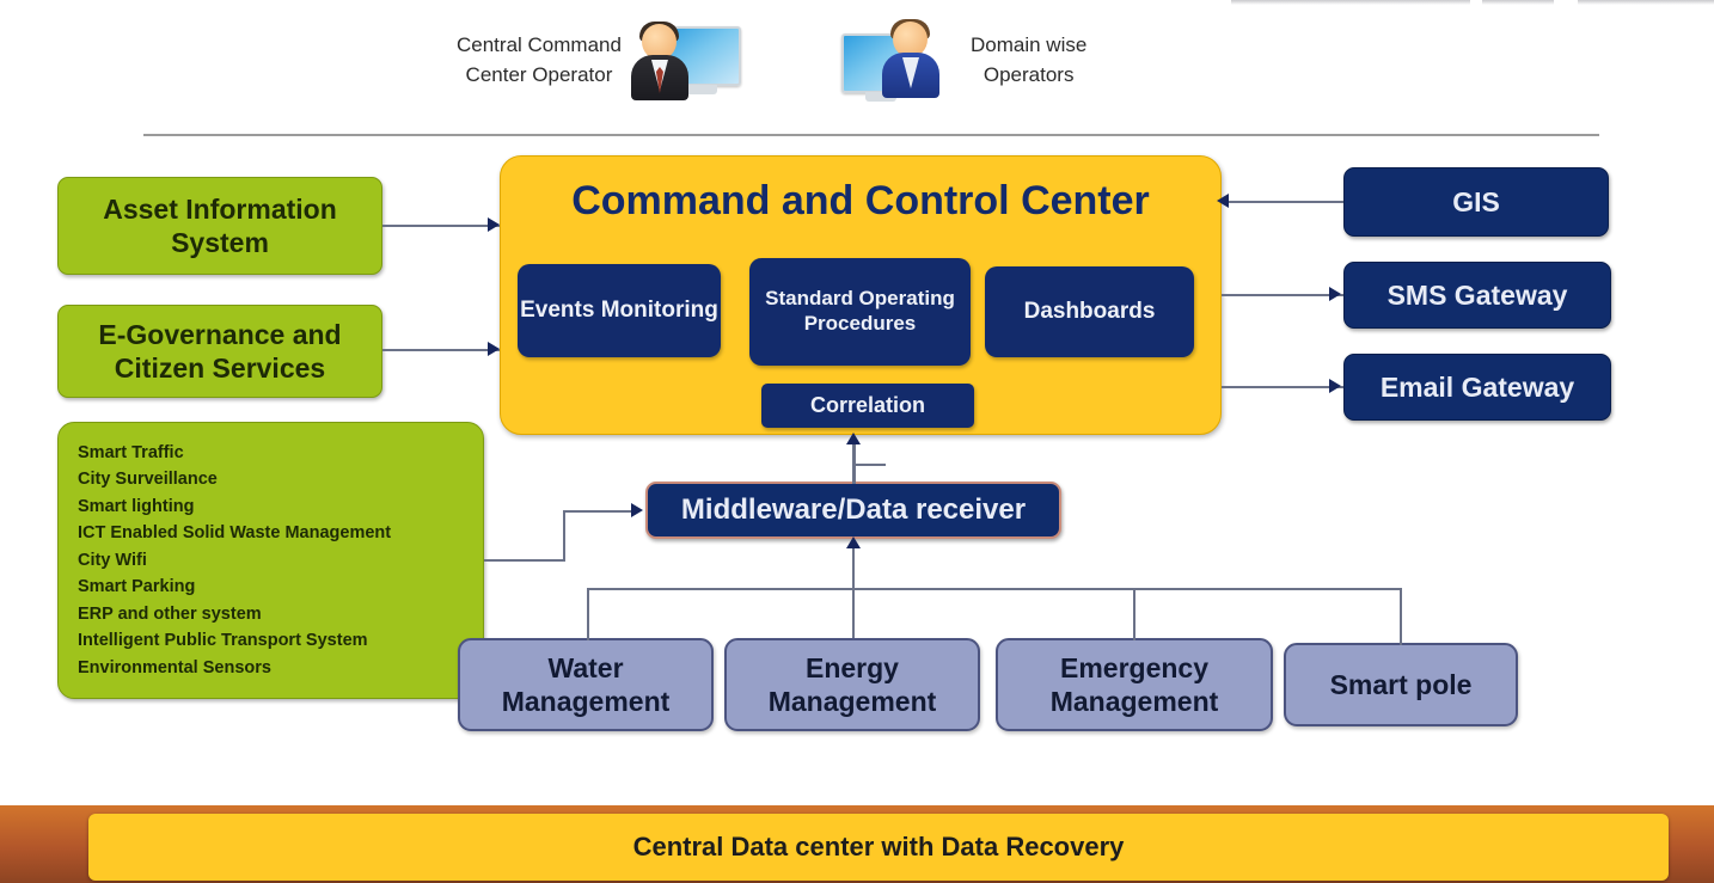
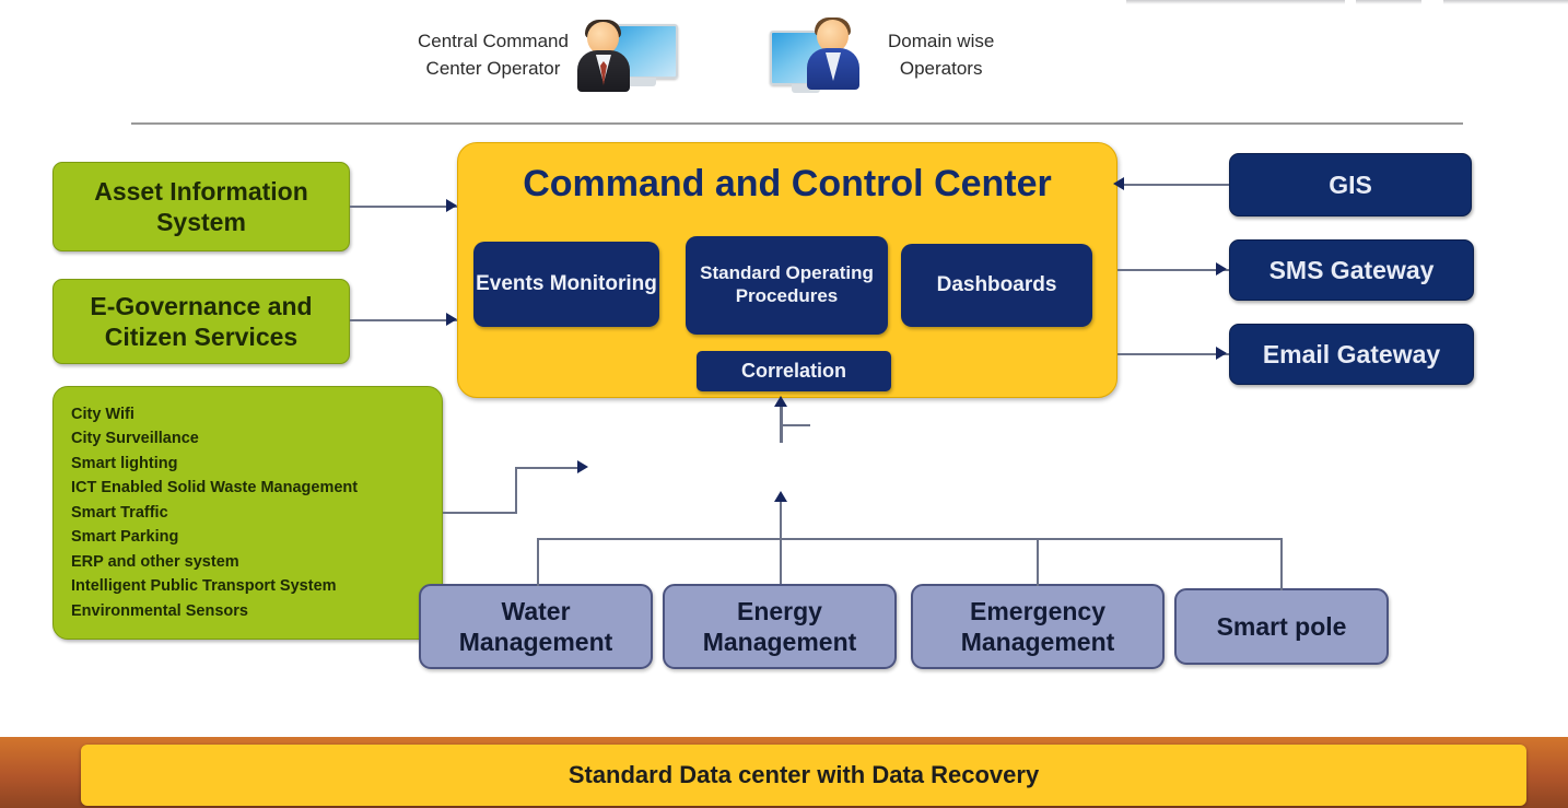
  Central Command
  Center Operator
  Domain wise
  Operators
  Asset Information System
  E-Governance and Citizen Services
- Smart Traffic
+ City Wifi
  City Surveillance
  Smart lighting
  ICT Enabled Solid Waste Management
- City Wifi
+ Smart Traffic
  Smart Parking
  ERP and other system
  Intelligent Public Transport System
  Environmental Sensors
  Command and Control Center
  Events Monitoring
  Standard Operating Procedures
  Dashboards
  Correlation
  GIS
  SMS Gateway
  Email Gateway
- Middleware/Data receiver
  Water Management
  Energy Management
  Emergency Management
  Smart pole
- Central Data center with Data Recovery
+ Standard Data center with Data Recovery
